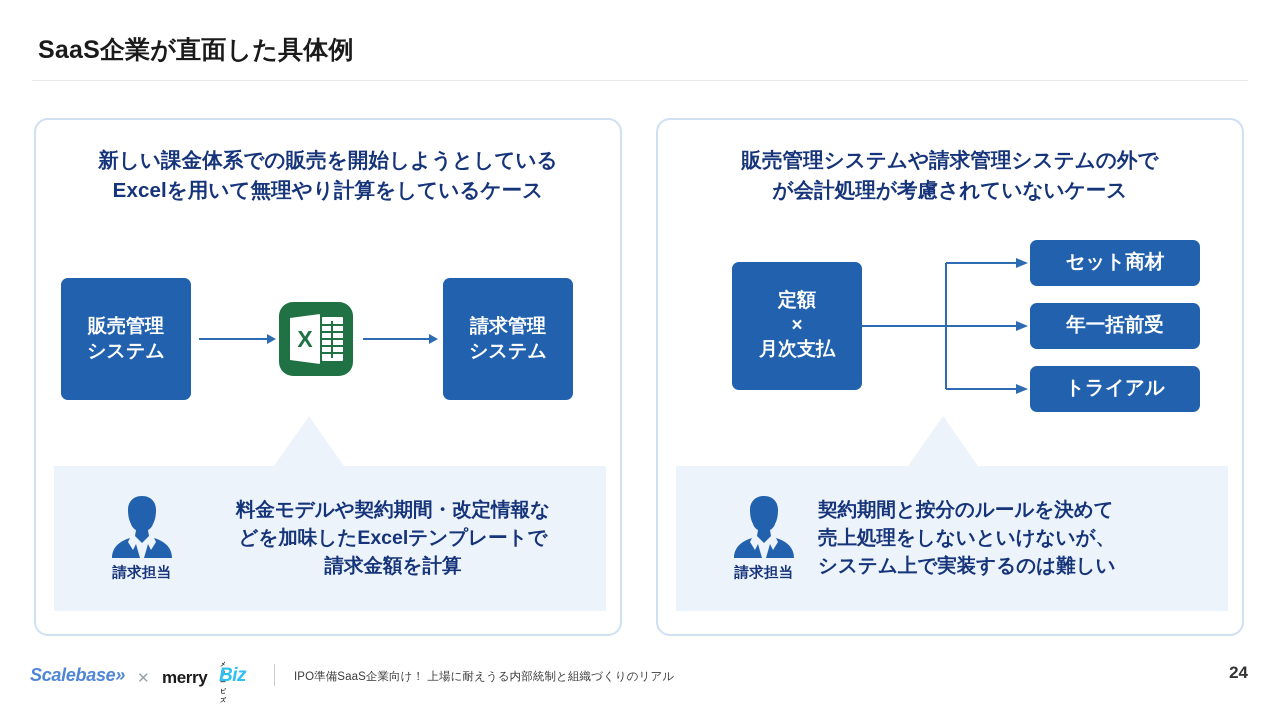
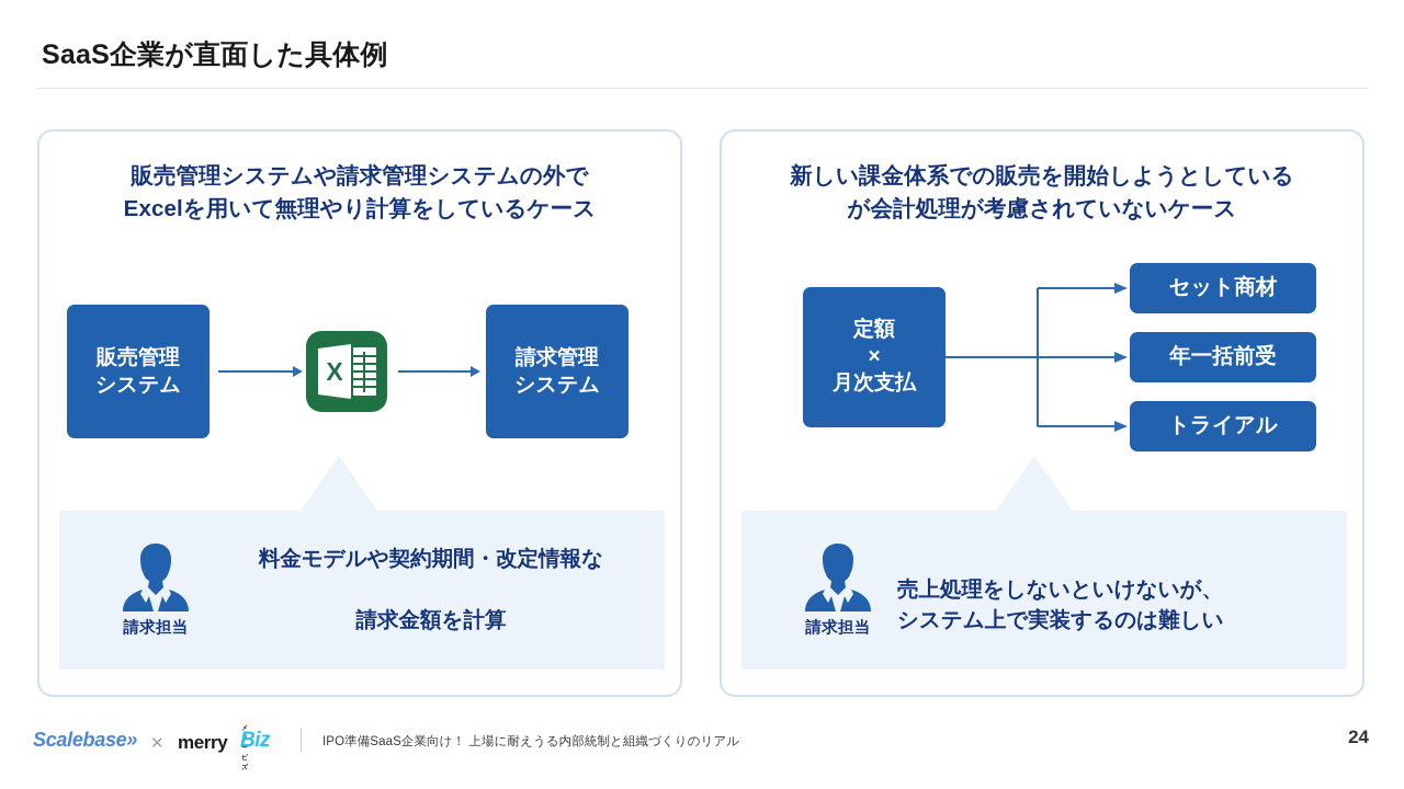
  SaaS企業が直面した具体例
- 新しい課金体系での販売を開始しようとしている
+ 販売管理システムや請求管理システムの外で
  Excelを用いて無理やり計算をしているケース
  販売管理
  システム
  X
  請求管理
  システム
  請求担当
  料金モデルや契約期間・改定情報な
- どを加味したExcelテンプレートで
  請求金額を計算
- 販売管理システムや請求管理システムの外で
+ 新しい課金体系での販売を開始しようとしている
  が会計処理が考慮されていないケース
  定額
  ×
  月次支払
  セット商材
  年一括前受
  トライアル
  請求担当
- 契約期間と按分のルールを決めて
  売上処理をしないといけないが、
  システム上で実装するのは難しい
  Scalebase»
  ✕
  merry
  Biz
  IPO準備SaaS企業向け！ 上場に耐えうる内部統制と組織づくりのリアル
  24
